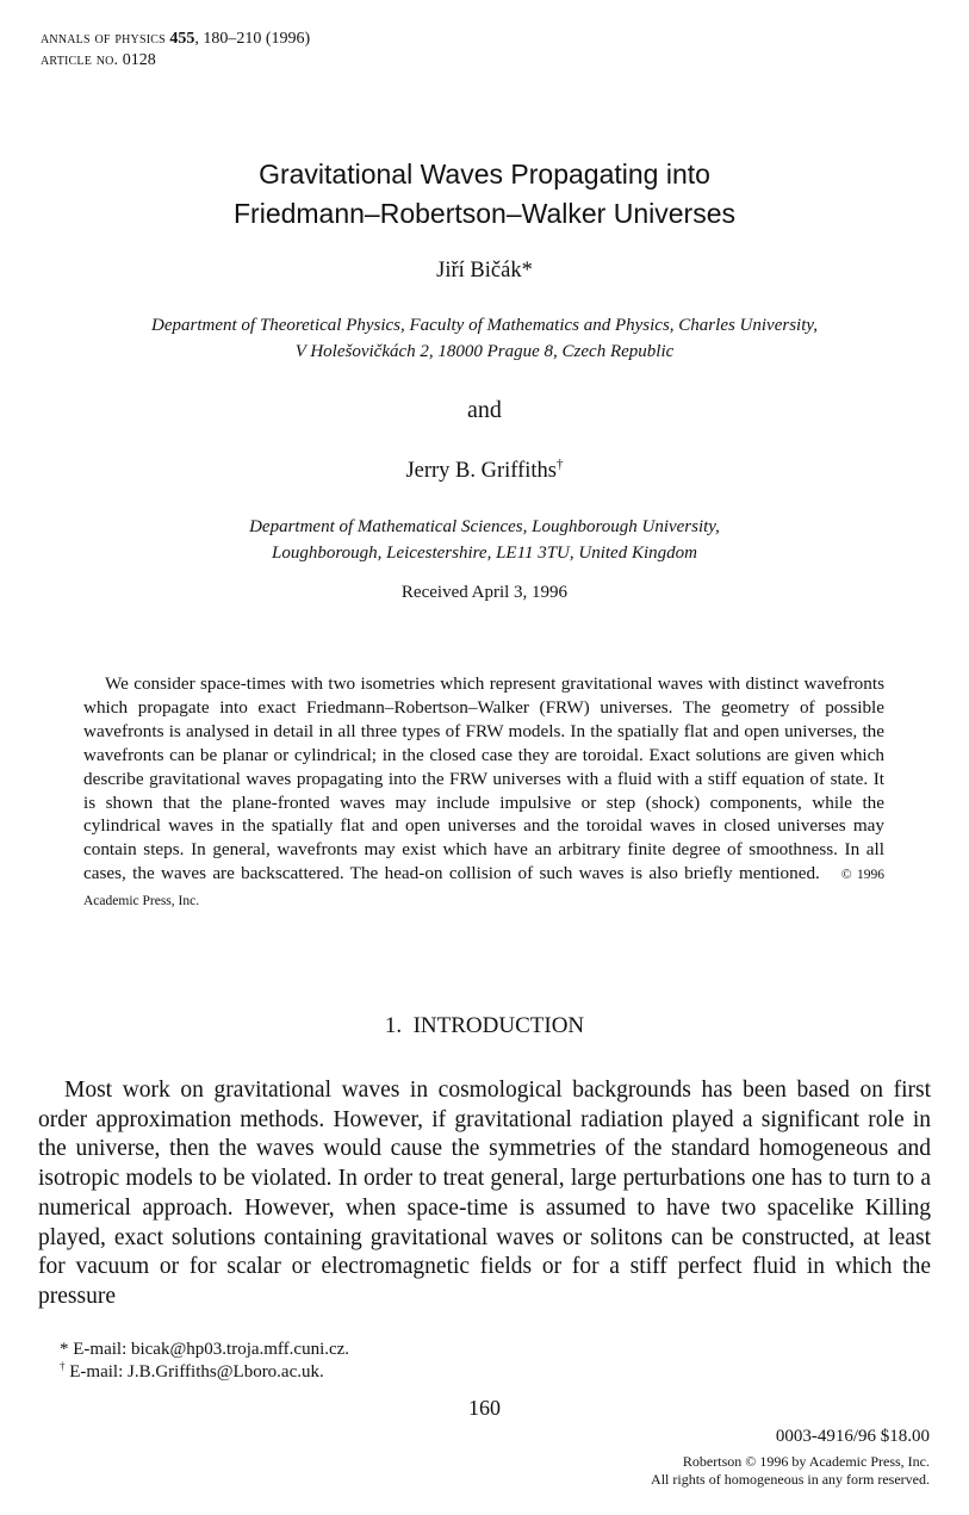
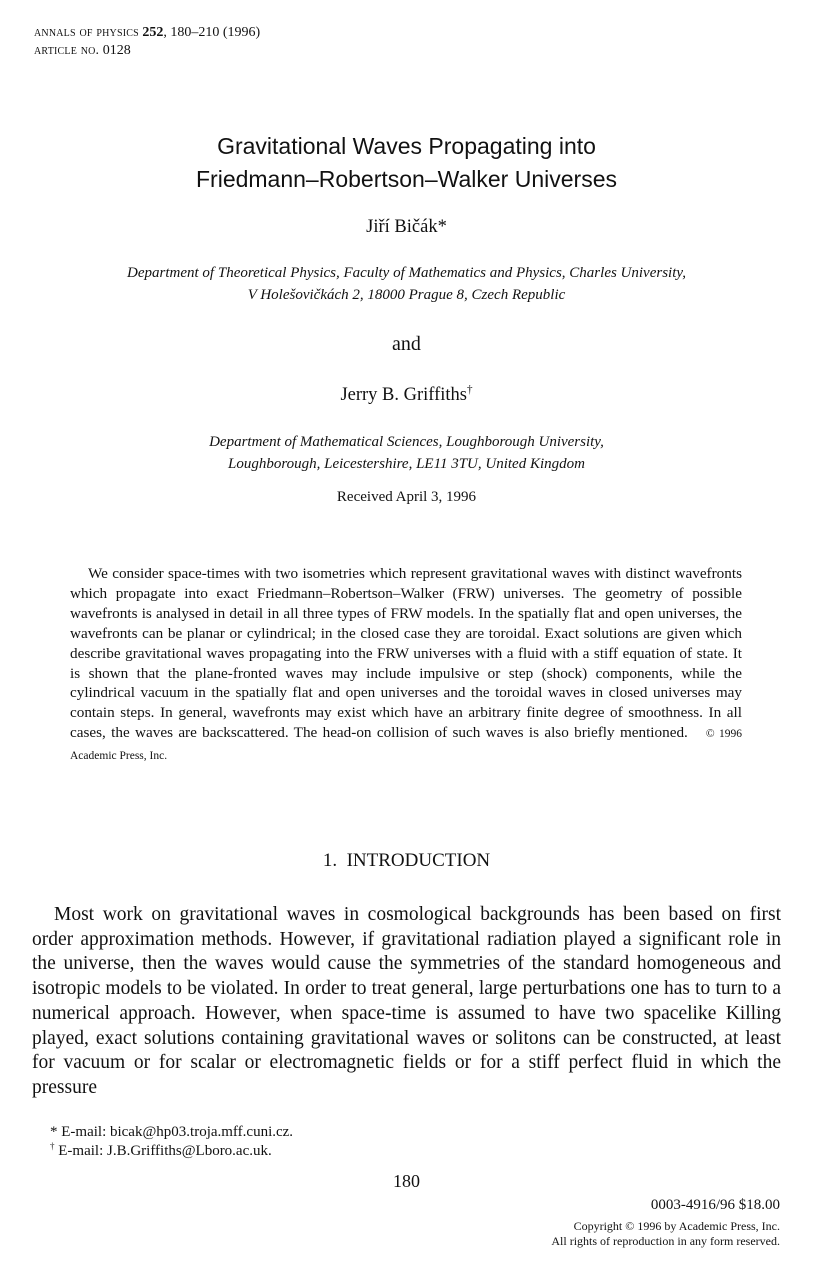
- annals of physics 455, 180–210 (1996)
+ annals of physics 252, 180–210 (1996)
  article no. 0128
  Gravitational Waves Propagating into
  Friedmann–Robertson–Walker Universes
  Jiří Bičák*
  Department of Theoretical Physics, Faculty of Mathematics and Physics, Charles University,
  V Holešovičkách 2, 18000 Prague 8, Czech Republic
  and
  Jerry B. Griffiths†
  Department of Mathematical Sciences, Loughborough University,
  Loughborough, Leicestershire, LE11 3TU, United Kingdom
  Received April 3, 1996
- We consider space-times with two isometries which represent gravitational waves with distinct wavefronts which propagate into exact Friedmann–Robertson–Walker (FRW) universes. The geometry of possible wavefronts is analysed in detail in all three types of FRW models. In the spatially flat and open universes, the wavefronts can be planar or cylindrical; in the closed case they are toroidal. Exact solutions are given which describe gravitational waves propagating into the FRW universes with a fluid with a stiff equation of state. It is shown that the plane-fronted waves may include impulsive or step (shock) components, while the cylindrical waves in the spatially flat and open universes and the toroidal waves in closed universes may contain steps. In general, wavefronts may exist which have an arbitrary finite degree of smoothness. In all cases, the waves are backscattered. The head-on collision of such waves is also briefly mentioned. © 1996 Academic Press, Inc.
+ We consider space-times with two isometries which represent gravitational waves with distinct wavefronts which propagate into exact Friedmann–Robertson–Walker (FRW) universes. The geometry of possible wavefronts is analysed in detail in all three types of FRW models. In the spatially flat and open universes, the wavefronts can be planar or cylindrical; in the closed case they are toroidal. Exact solutions are given which describe gravitational waves propagating into the FRW universes with a fluid with a stiff equation of state. It is shown that the plane-fronted waves may include impulsive or step (shock) components, while the cylindrical vacuum in the spatially flat and open universes and the toroidal waves in closed universes may contain steps. In general, wavefronts may exist which have an arbitrary finite degree of smoothness. In all cases, the waves are backscattered. The head-on collision of such waves is also briefly mentioned. © 1996 Academic Press, Inc.
  1. INTRODUCTION
  Most work on gravitational waves in cosmological backgrounds has been based on first order approximation methods. However, if gravitational radiation played a significant role in the universe, then the waves would cause the symmetries of the standard homogeneous and isotropic models to be violated. In order to treat general, large perturbations one has to turn to a numerical approach. However, when space-time is assumed to have two spacelike Killing played, exact solutions containing gravitational waves or solitons can be constructed, at least for vacuum or for scalar or electromagnetic fields or for a stiff perfect fluid in which the pressure
  * E-mail: bicak@hp03.troja.mff.cuni.cz.
  † E-mail: J.B.Griffiths@Lboro.ac.uk.
- 160
+ 180
  0003-4916/96 $18.00
- Robertson © 1996 by Academic Press, Inc.
+ Copyright © 1996 by Academic Press, Inc.
- All rights of homogeneous in any form reserved.
+ All rights of reproduction in any form reserved.
